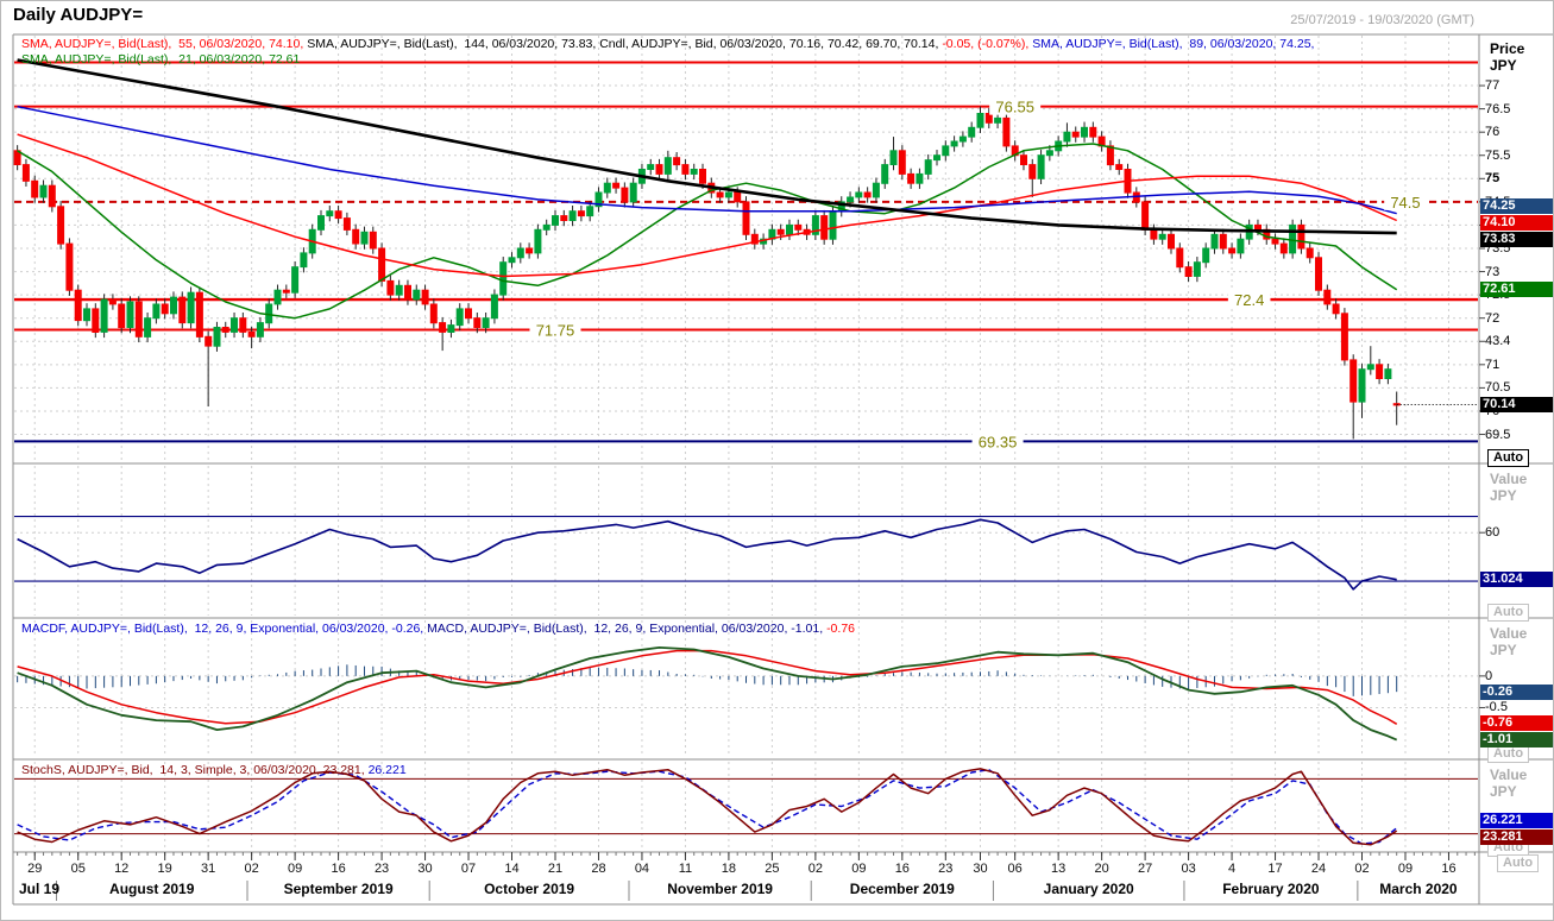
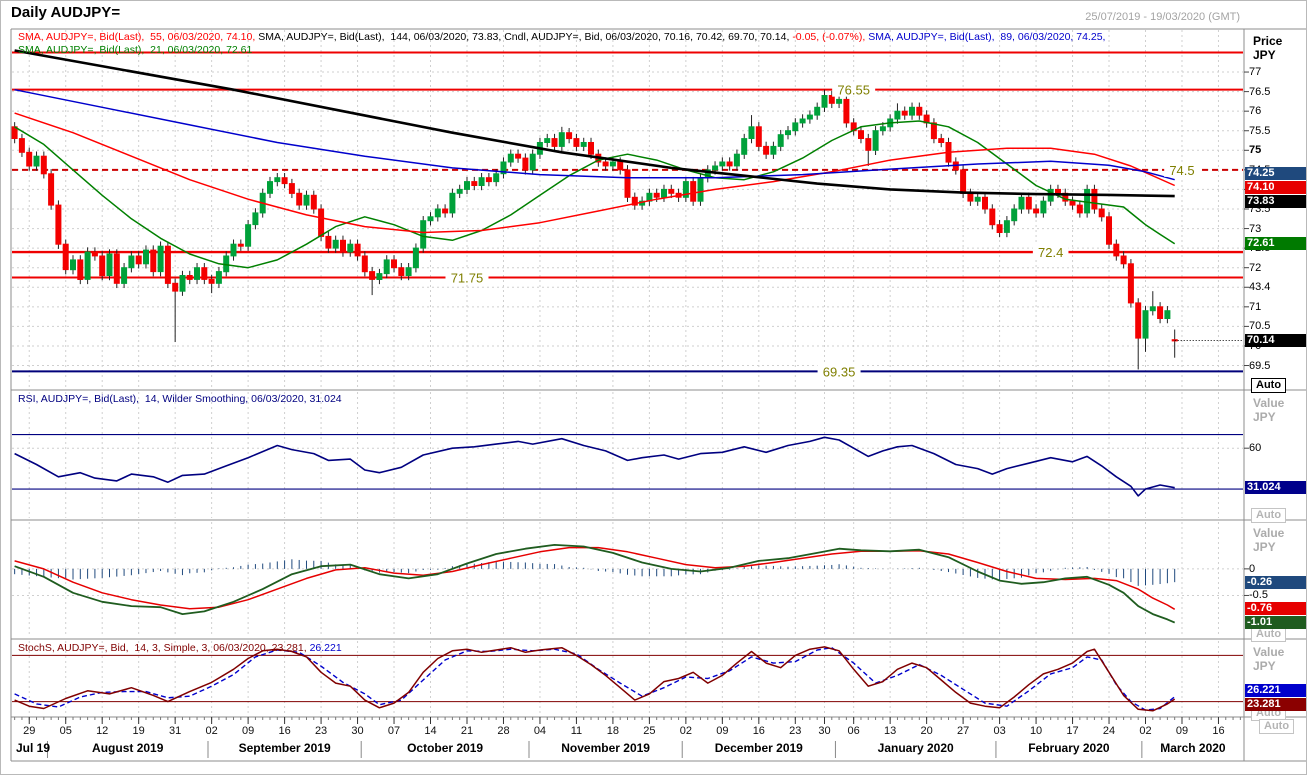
  Daily AUDJPY=
  25/07/2019 - 19/03/2020 (GMT)
  76.55
  74.5
  72.4
  71.75
  69.35
  77
  76.5
  76
  75.5
  75
  73.5
  73
  72
  43.4
  71
  70.5
  69.5
  Price
  JPY
  Auto
  74.25
  74.10
  73.83
  72.61
  70.14
  SMA, AUDJPY=, Bid(Last), 55, 06/03/2020, 74.10, SMA, AUDJPY=, Bid(Last), 144, 06/03/2020, 73.83, Cndl, AUDJPY=, Bid, 06/03/2020, 70.16, 70.42, 69.70, 70.14, -0.05, (-0.07%), SMA, AUDJPY=, Bid(Last), 89, 06/03/2020, 74.25,
  SMA, AUDJPY=, Bid(Last), 21, 06/03/2020, 72.61
  60
  Value
  JPY
  Auto
  31.024
+ RSI, AUDJPY=, Bid(Last), 14, Wilder Smoothing, 06/03/2020, 31.024
  0
  -0.5
  Value
  JPY
  Auto
  -0.26
  -0.76
  -1.01
- MACDF, AUDJPY=, Bid(Last), 12, 26, 9, Exponential, 06/03/2020, -0.26, MACD, AUDJPY=, Bid(Last), 12, 26, 9, Exponential, 06/03/2020, -1.01, -0.76
  Value
  JPY
  Auto
  26.221
  23.281
  StochS, AUDJPY=, Bid, 14, 3, Simple, 3, 06/03/2020, 23.281, 26.221
  29
  05
  12
  19
  31
  02
  09
  16
  23
  30
  07
  14
  21
  28
  04
  11
  18
  25
  02
  09
  16
  23
  30
  06
  13
  20
  27
  03
- 4
+ 10
  17
  24
  02
  09
  16
  Jul 19
  August 2019
  September 2019
  October 2019
  November 2019
  December 2019
  January 2020
  February 2020
  March 2020
  Auto
